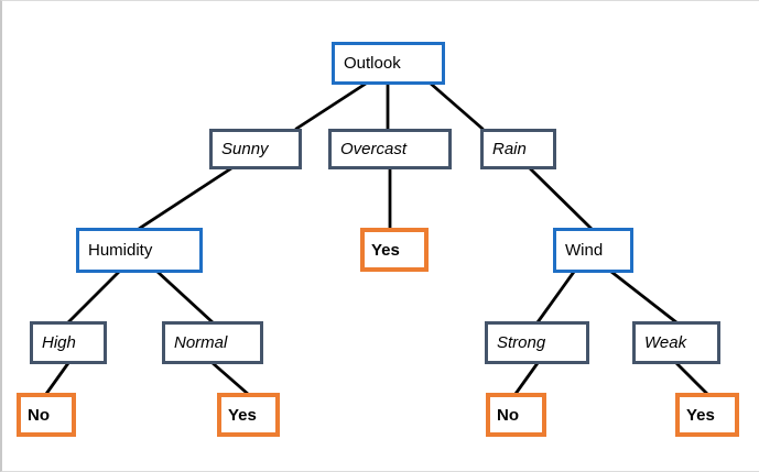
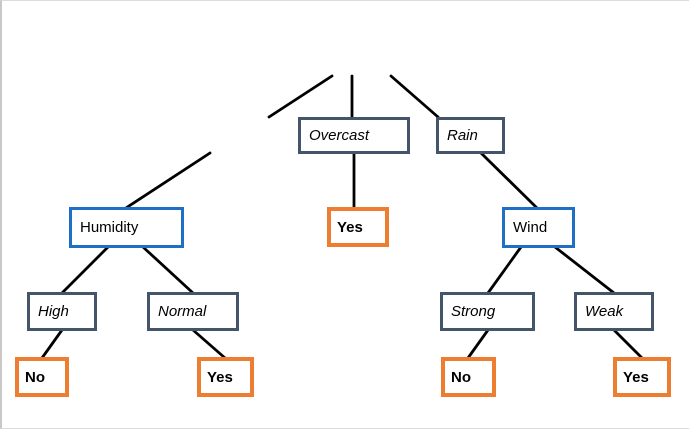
- Outlook
- Sunny
  Overcast
  Rain
  Humidity
  Yes
  Wind
  High
  Normal
  Strong
  Weak
  No
  Yes
  No
  Yes
